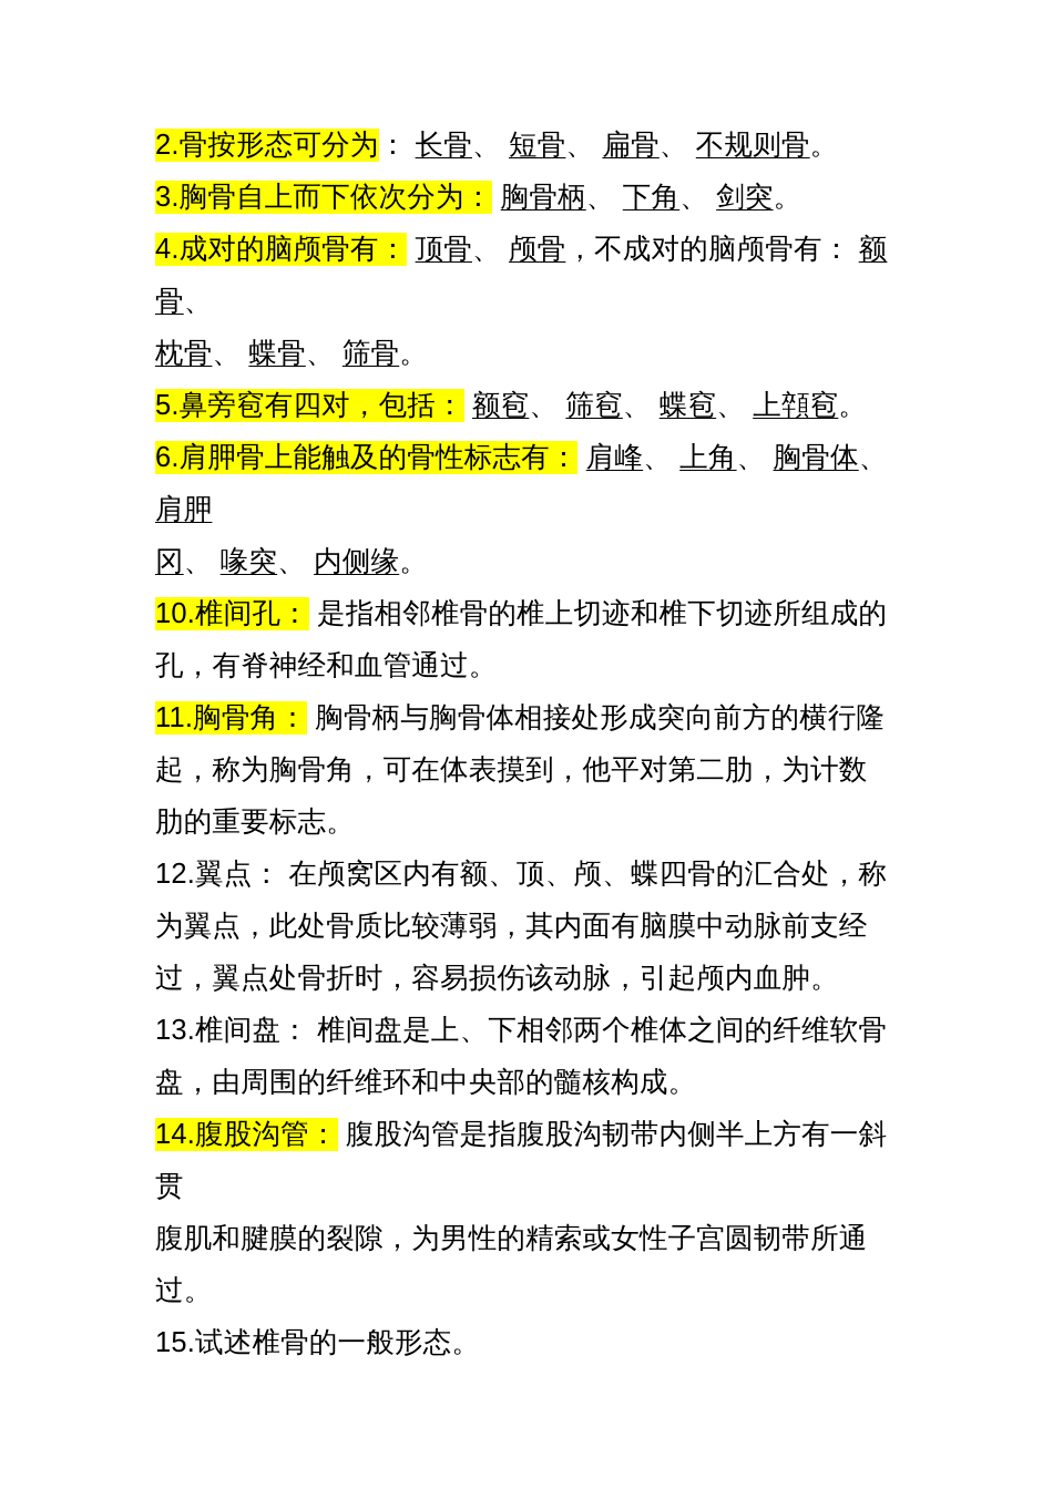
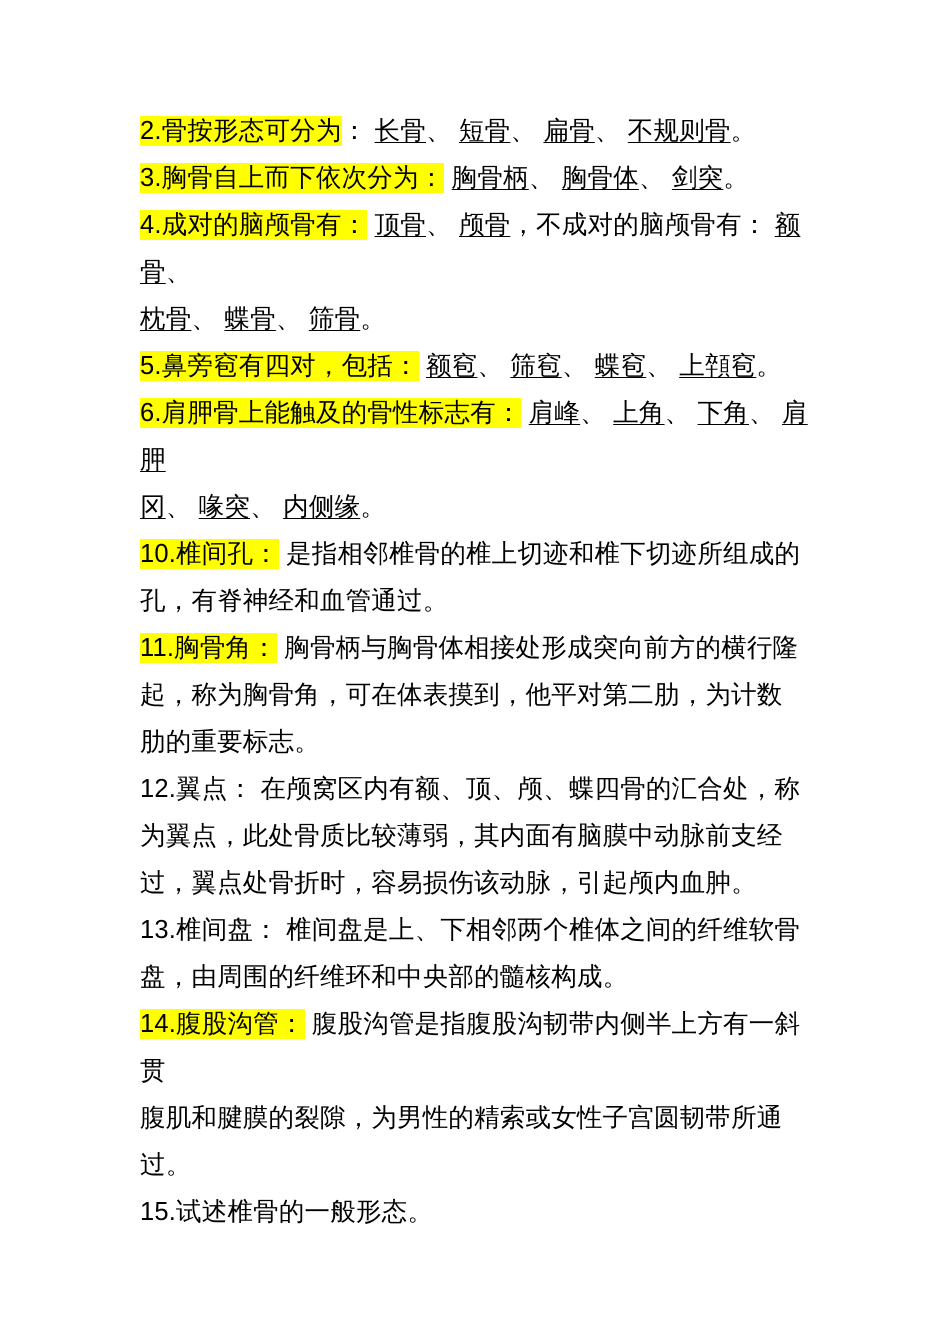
  2.骨按形态可分为： 长骨、 短骨、 扁骨、 不规则骨。
- 3.胸骨自上而下依次分为： 胸骨柄、 下角、 剑突。
+ 3.胸骨自上而下依次分为： 胸骨柄、 胸骨体、 剑突。
  4.成对的脑颅骨有： 顶骨、 颅骨，不成对的脑颅骨有： 额骨、
  枕骨、 蝶骨、 筛骨。
  5.鼻旁窇有四对，包括： 额窇、 筛窇、 蝶窇、 上顇窇。
- 6.肩胛骨上能触及的骨性标志有： 肩峰、 上角、 胸骨体、 肩胛
+ 6.肩胛骨上能触及的骨性标志有： 肩峰、 上角、 下角、 肩胛
  冈、 喙突、 内侧缘。
  10.椎间孔： 是指相邻椎骨的椎上切迹和椎下切迹所组成的
  孔，有脊神经和血管通过。
  11.胸骨角： 胸骨柄与胸骨体相接处形成突向前方的横行隆
  起，称为胸骨角，可在体表摸到，他平对第二肋，为计数
  肋的重要标志。
  12.翼点： 在颅窝区内有额、顶、颅、蝶四骨的汇合处，称
  为翼点，此处骨质比较薄弱，其内面有脑膜中动脉前支经
  过，翼点处骨折时，容易损伤该动脉，引起颅内血肿。
  13.椎间盘： 椎间盘是上、下相邻两个椎体之间的纤维软骨
  盘，由周围的纤维环和中央部的髓核构成。
  14.腹股沟管： 腹股沟管是指腹股沟韧带内侧半上方有一斜
  贯
  腹肌和腱膜的裂隙，为男性的精索或女性子宫圆韧带所通
  过。
  15.试述椎骨的一般形态。
